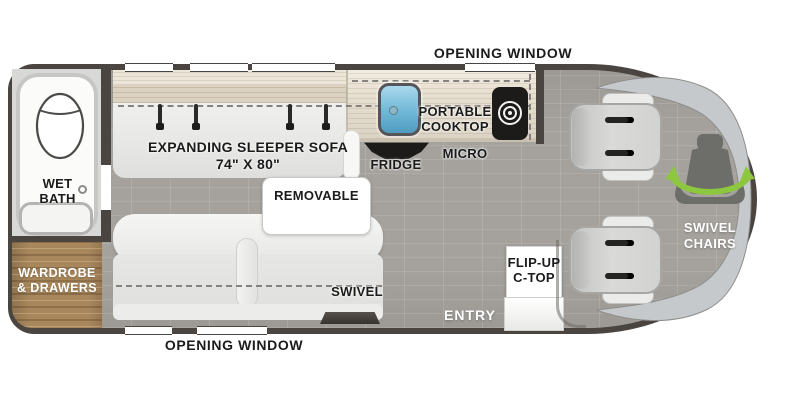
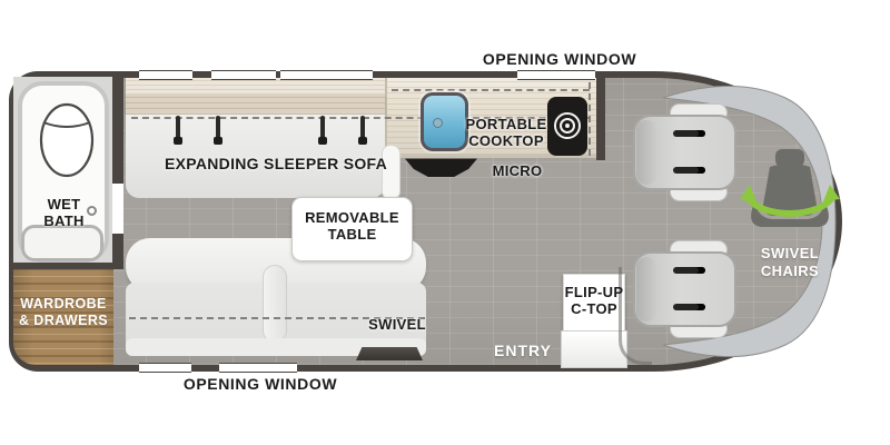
  OPENING WINDOW
  OPENING WINDOW
  EXPANDING SLEEPER SOFA
- 74" X 80"
  WET
  BATH
  WARDROBE
  & DRAWERS
  PORTABLE
  COOKTOP
- FRIDGE
  MICRO
  REMOVABLE
+ TABLE
  SWIVEL
  FLIP-UP
  C-TOP
  ENTRY
  SWIVEL
  CHAIRS
